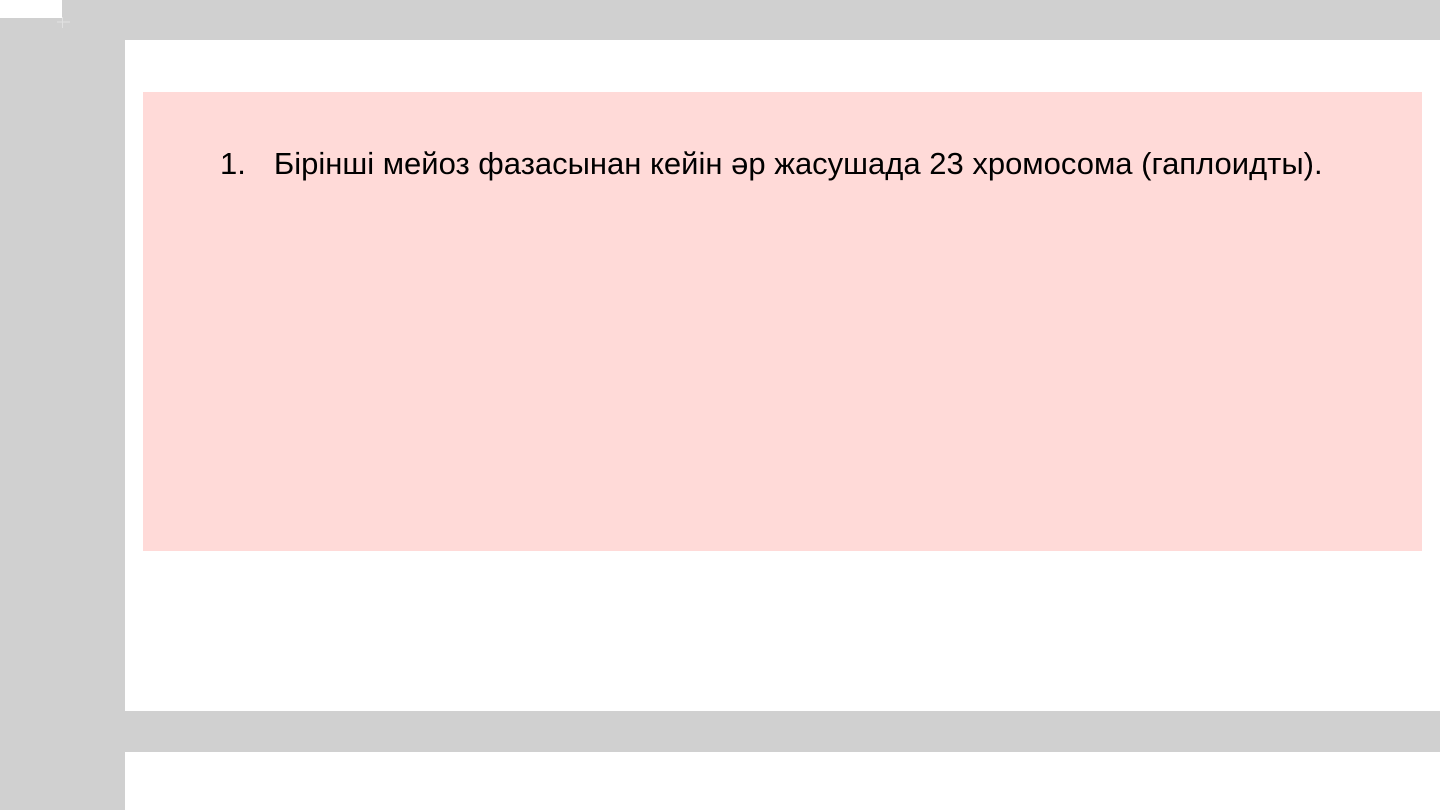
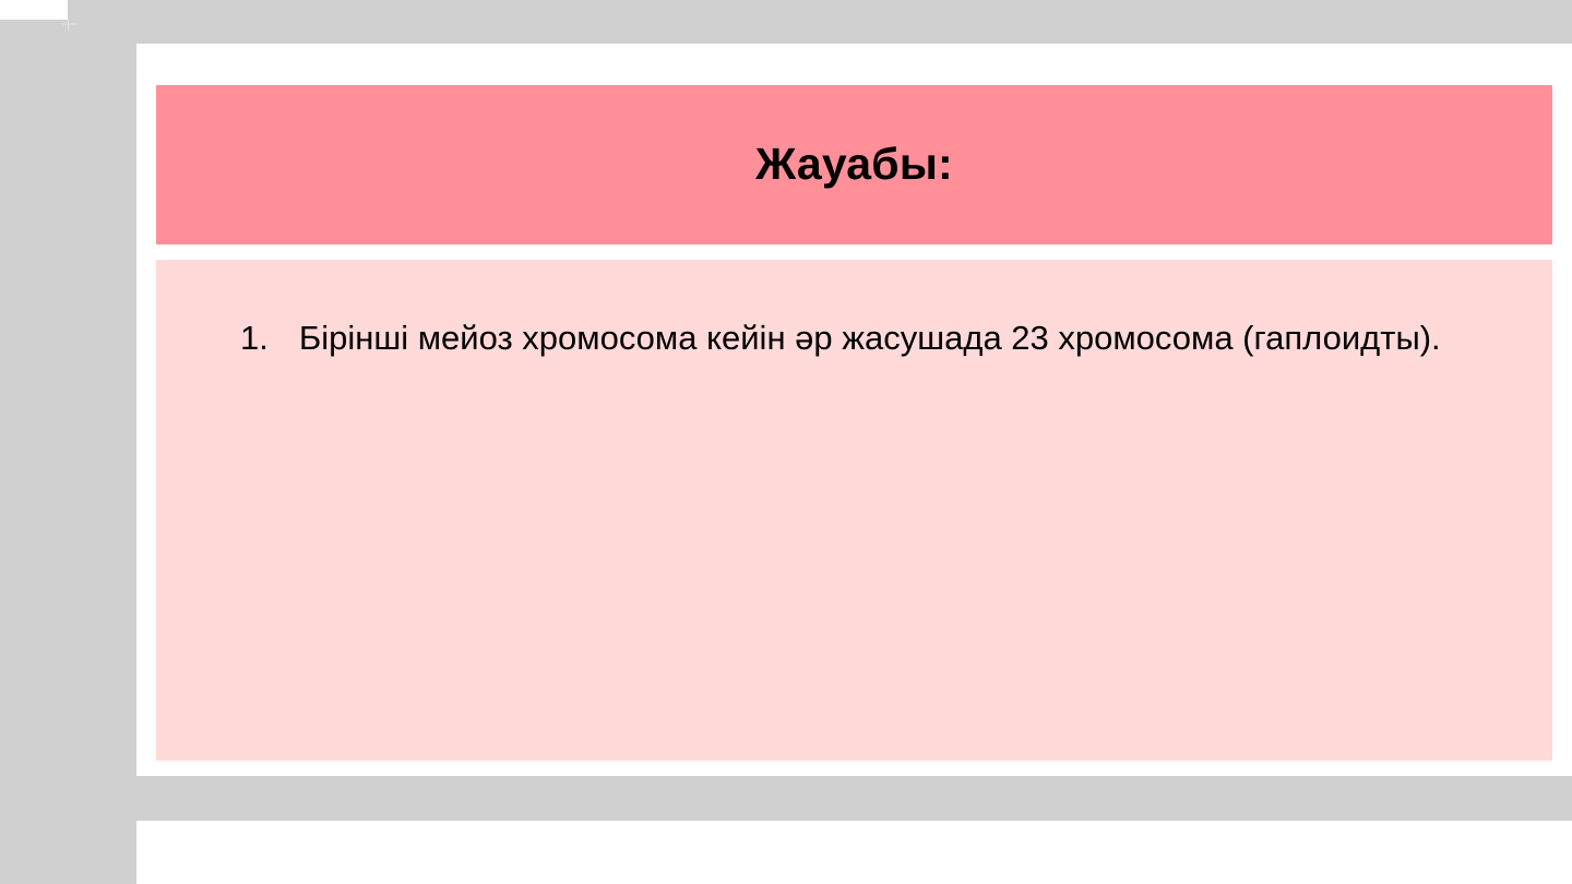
+ Жауабы:
- 1. Бірінші мейоз фазасынан кейін әр жасушада 23 хромосома (гаплоидты).
+ 1. Бірінші мейоз хромосома кейін әр жасушада 23 хромосома (гаплоидты).
